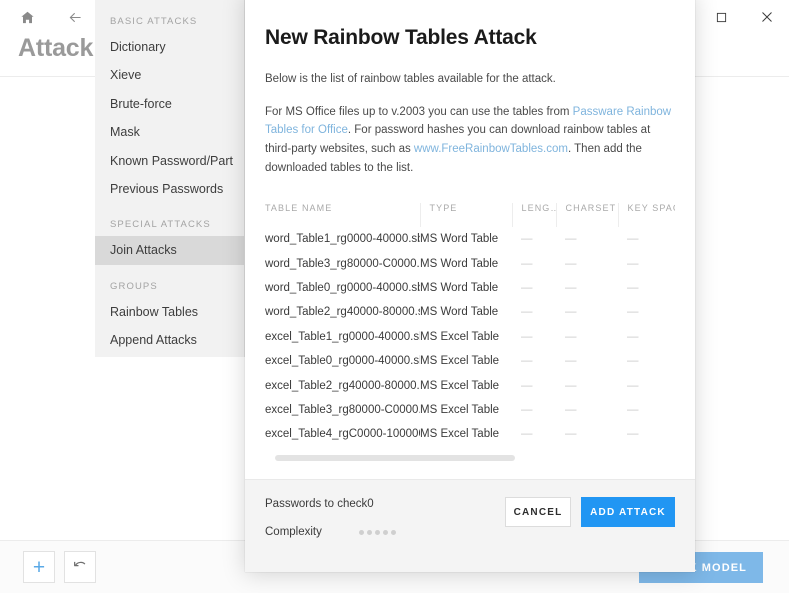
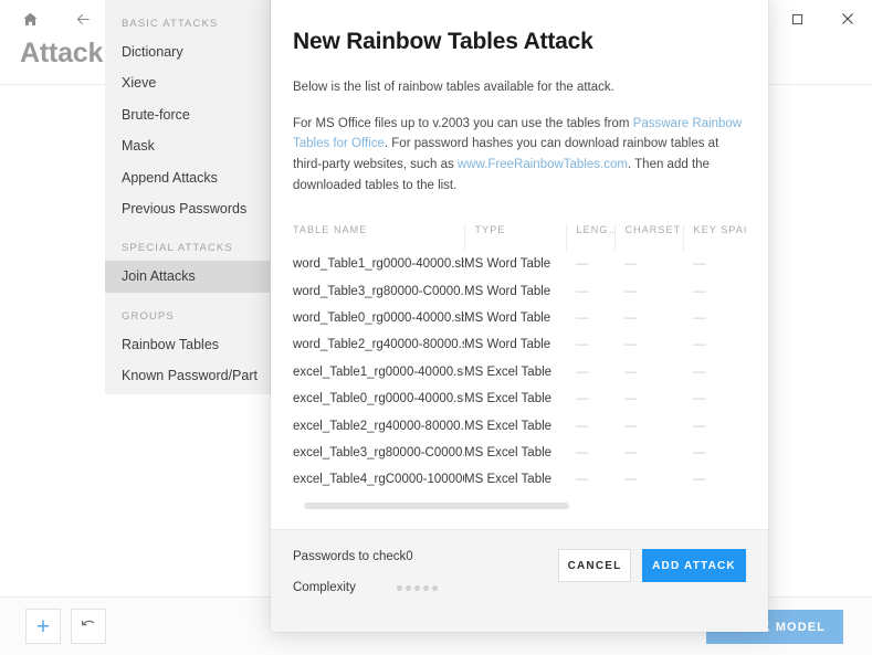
  Attack
  +
  MODEL
  BASIC ATTACKS
  Dictionary
  Xieve
  Brute-force
  Mask
- Known Password/Part
+ Append Attacks
  Previous Passwords
  SPECIAL ATTACKS
  Join Attacks
  GROUPS
  Rainbow Tables
- Append Attacks
+ Known Password/Part
  New Rainbow Tables Attack
  Below is the list of rainbow tables available for the attack.
  For MS Office files up to v.2003 you can use the tables from Passware Rainbow Tables for Office. For password hashes you can download rainbow tables at third-party websites, such as www.FreeRainbowTables.com. Then add the downloaded tables to the list.
  TABLE NAME	TYPE	LENG…	CHARSET	KEY SPA
  word_Table1_rg0000-40000.s	MS Word Table	—	—	—
  word_Table3_rg80000-C0000.	MS Word Table	—	—	—
  word_Table0_rg0000-40000.s	MS Word Table	—	—	—
  word_Table2_rg40000-80000.	MS Word Table	—	—	—
  excel_Table1_rg0000-40000.s	MS Excel Table	—	—	—
  excel_Table0_rg0000-40000.s	MS Excel Table	—	—	—
  excel_Table2_rg40000-80000.	MS Excel Table	—	—	—
  excel_Table3_rg80000-C0000	MS Excel Table	—	—	—
  excel_Table4_rgC0000-10000	MS Excel Table	—	—	—
  Passwords to check
  0
  Complexity
  CANCEL
  ADD ATTACK
